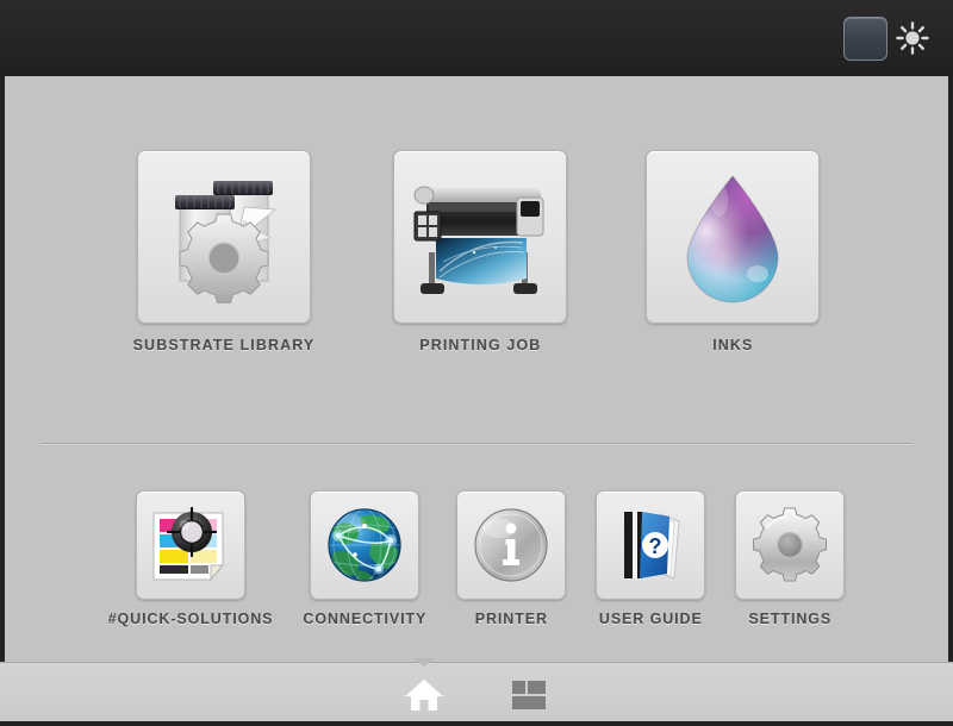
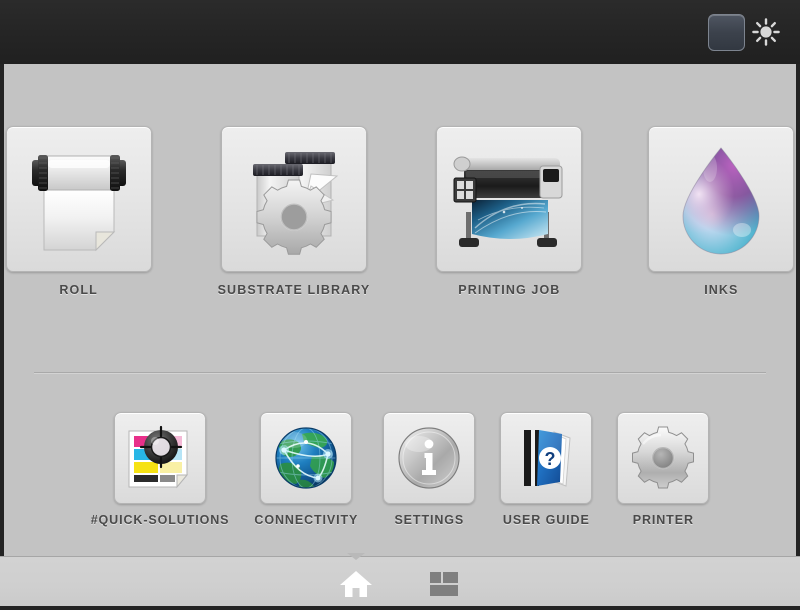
+ ROLL
  SUBSTRATE LIBRARY
  PRINTING JOB
  INKS
  #QUICK-SOLUTIONS
  CONNECTIVITY
- PRINTER
+ SETTINGS
  ?
  USER GUIDE
- SETTINGS
+ PRINTER
